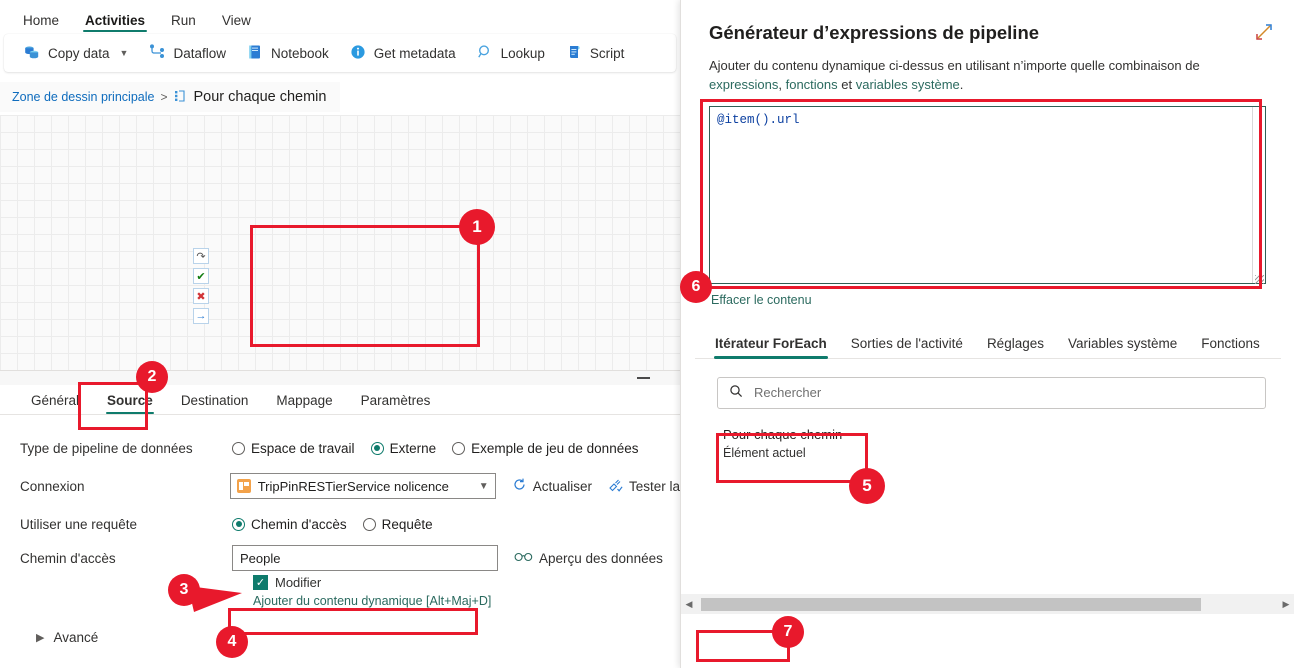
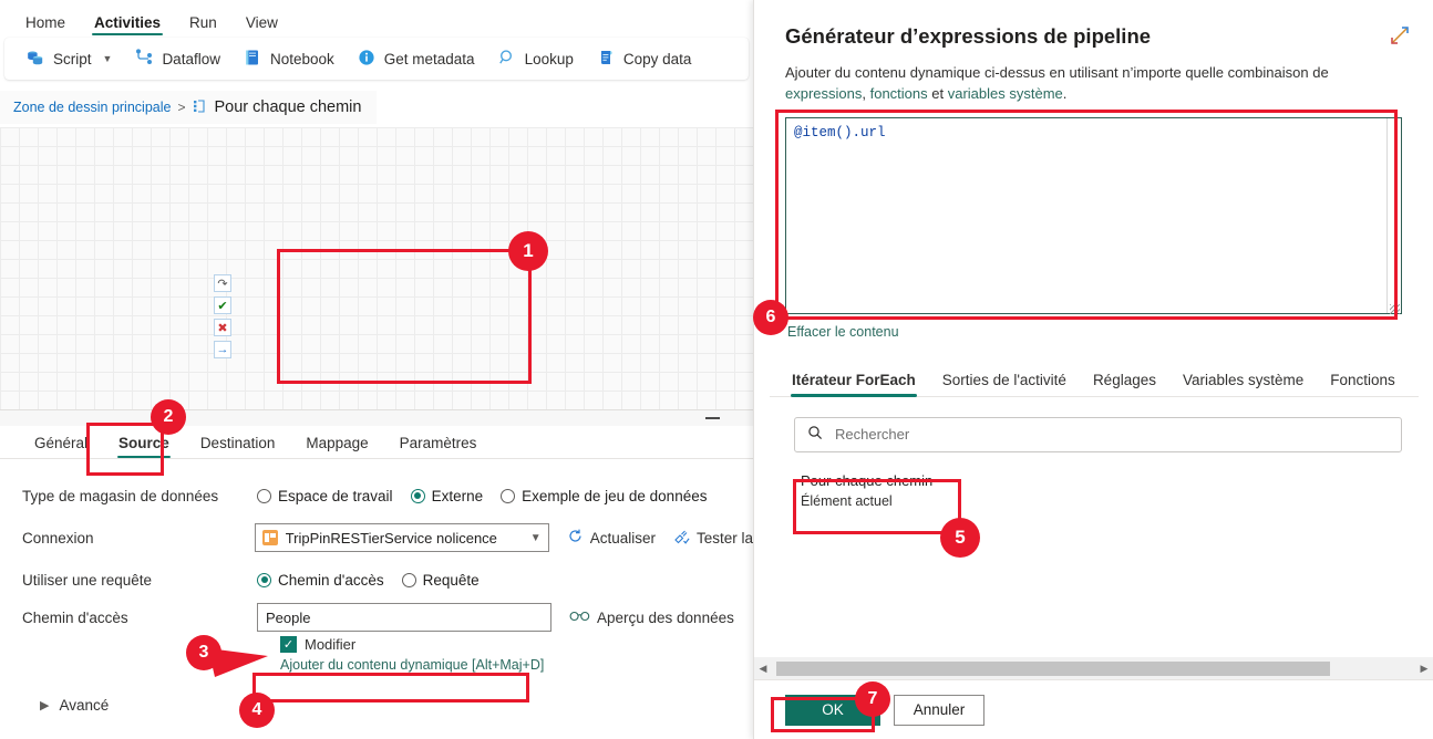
  Home
  Activities
  Run
  View
- Copy data
+ Script
  ▼
  Dataflow
  Notebook
  Get metadata
  Lookup
- Script
+ Copy data
  Zone de dessin principale
  >
  Pour chaque chemin
  ↷
  ✔
  ✖
  →
  Général
  Source
  Destination
  Mappage
  Paramètres
- Type de pipeline de données
+ Type de magasin de données
  Espace de travail
  Externe
  Exemple de jeu de données
  Connexion
  TripPinRESTierService nolicence
  ▼
  Actualiser
  Tester la
  Utiliser une requête
  Chemin d'accès
  Requête
  Chemin d'accès
  People
  Aperçu des données
  ✓
  Modifier
  Ajouter du contenu dynamique [Alt+Maj+D]
  ▶
  Avancé
  Générateur d’expressions de pipeline
  Ajouter du contenu dynamique ci-dessus en utilisant n’importe quelle combinaison de expressions, fonctions et variables système.
  @item().url
  Effacer le contenu
  Itérateur ForEach
  Sorties de l'activité
  Réglages
  Variables système
  Fonctions
  Rechercher
  Pour chaque chemin
  Élément actuel
  ◀
  ▶
+ OK
+ Annuler
  1
  2
  3
  4
  5
  6
  7
